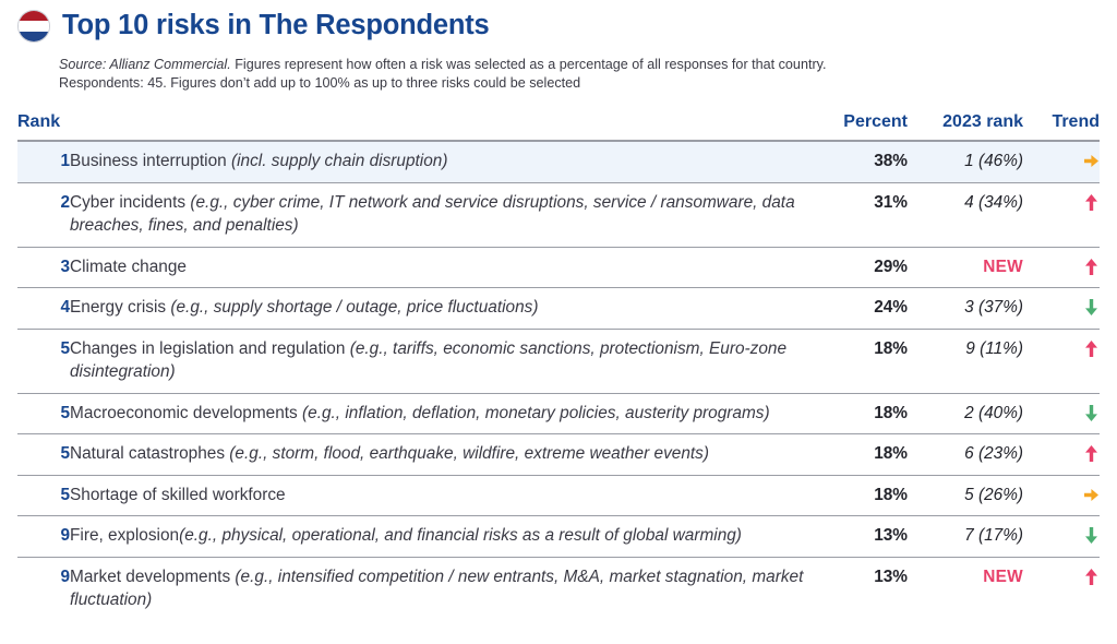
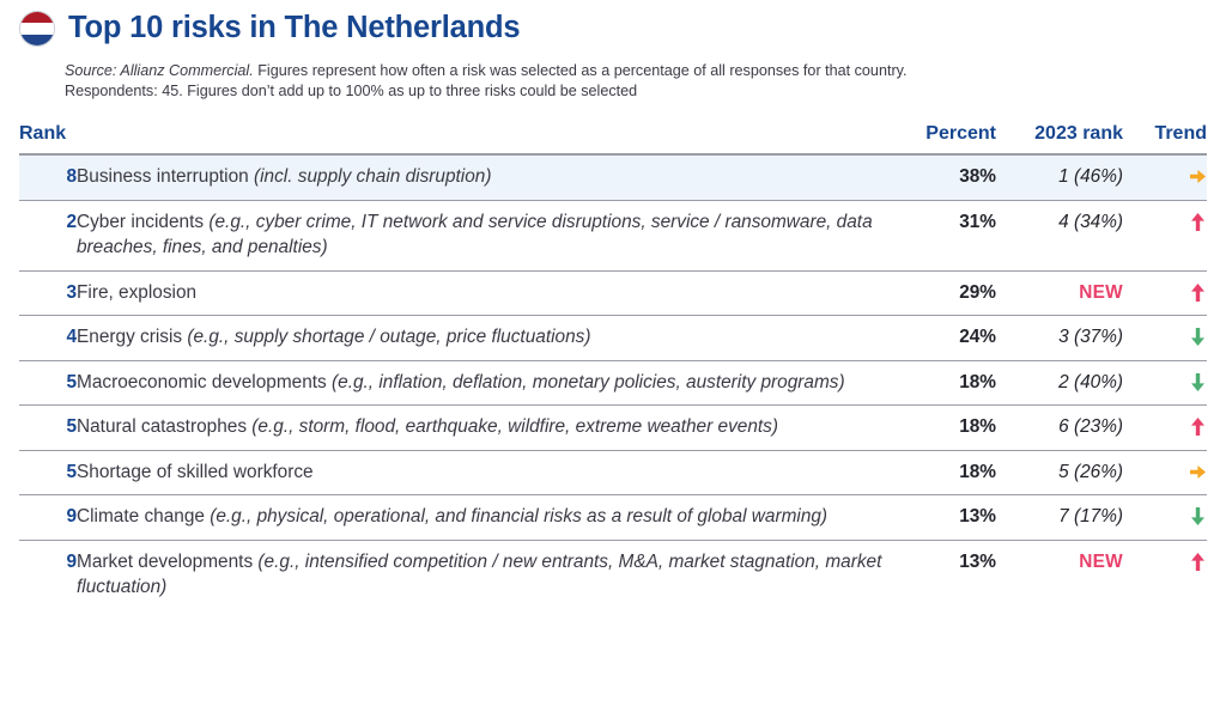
- Top 10 risks in The Respondents
+ Top 10 risks in The Netherlands
  Source: Allianz Commercial. Figures represent how often a risk was selected as a percentage of all responses for that country.
  Respondents: 45. Figures don’t add up to 100% as up to three risks could be selected
  Rank		Percent	2023 rank	Trend
- 1	Business interruption (incl. supply chain disruption)	38%	1 (46%)
+ 8	Business interruption (incl. supply chain disruption)	38%	1 (46%)
  2	Cyber incidents (e.g., cyber crime, IT network and service disruptions, service / ransomware, data breaches, fines, and penalties)	31%	4 (34%)
- 3	Climate change	29%	NEW
+ 3	Fire, explosion	29%	NEW
  4	Energy crisis (e.g., supply shortage / outage, price fluctuations)	24%	3 (37%)
- 5	Changes in legislation and regulation (e.g., tariffs, economic sanctions, protectionism, Euro-zone disintegration)	18%	9 (11%)
  5	Macroeconomic developments (e.g., inflation, deflation, monetary policies, austerity programs)	18%	2 (40%)
  5	Natural catastrophes (e.g., storm, flood, earthquake, wildfire, extreme weather events)	18%	6 (23%)
  5	Shortage of skilled workforce	18%	5 (26%)
- 9	Fire, explosion(e.g., physical, operational, and financial risks as a result of global warming)	13%	7 (17%)
+ 9	Climate change (e.g., physical, operational, and financial risks as a result of global warming)	13%	7 (17%)
  9	Market developments (e.g., intensified competition / new entrants, M&A, market stagnation, market fluctuation)	13%	NEW
